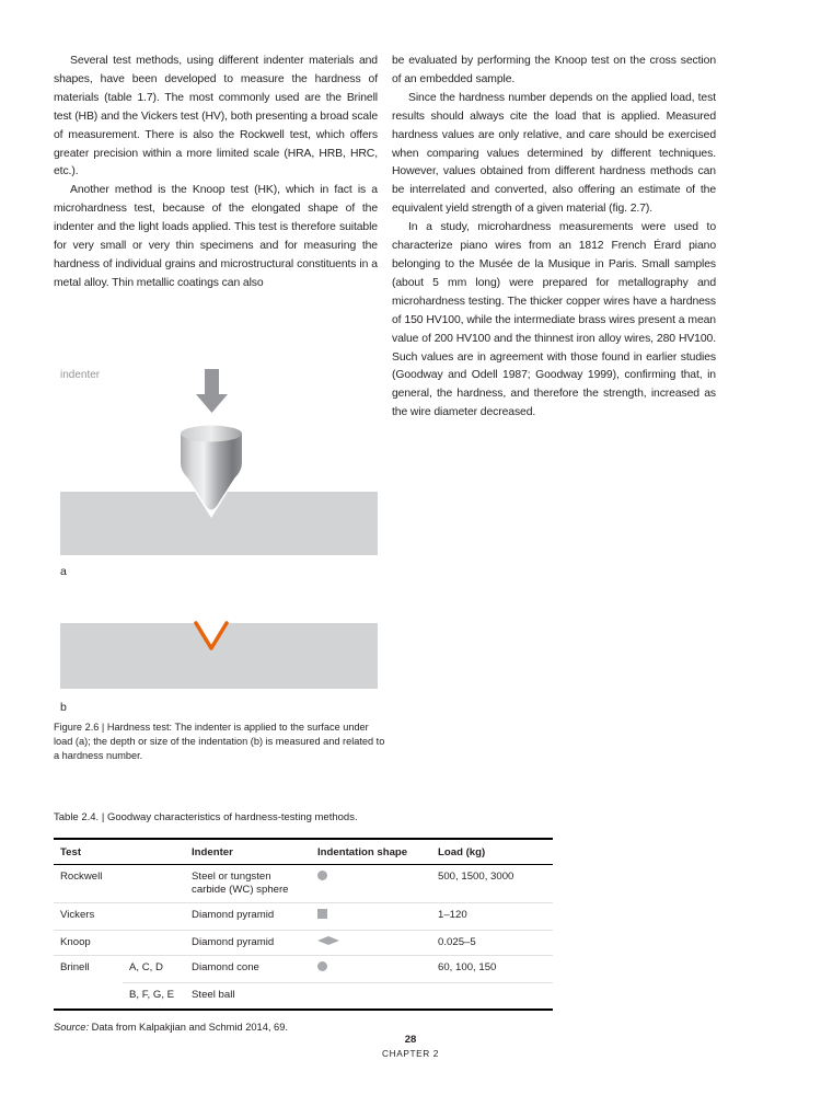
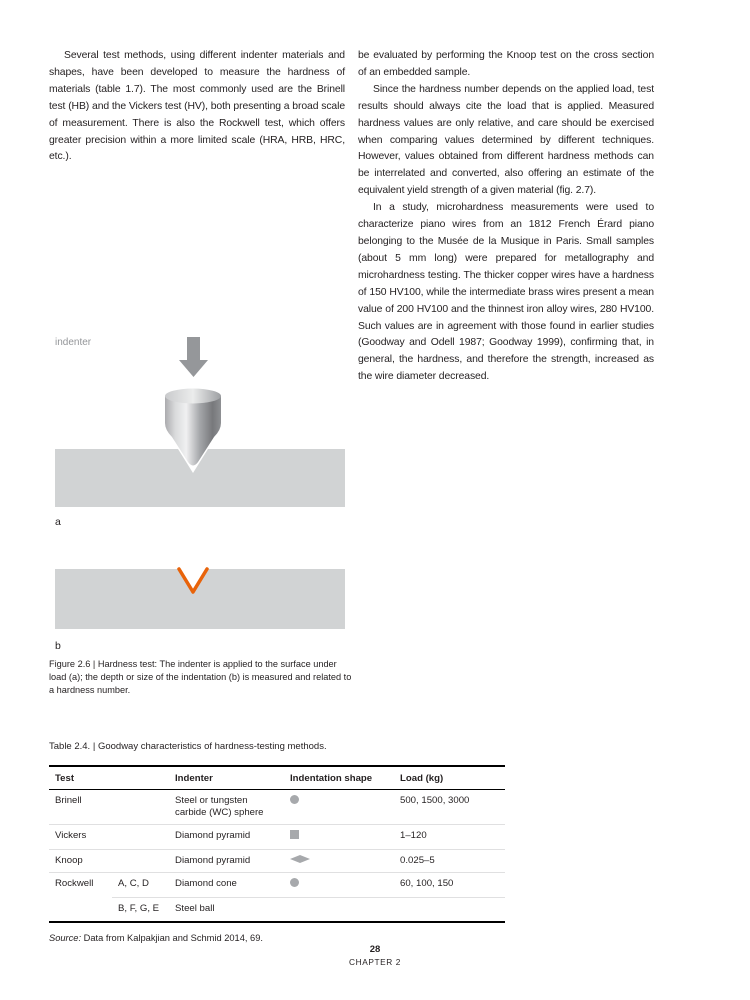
  Several test methods, using different indenter materials and shapes, have been developed to measure the hardness of materials (table 1.7). The most commonly used are the Brinell test (HB) and the Vickers test (HV), both presenting a broad scale of measurement. There is also the Rockwell test, which offers greater precision within a more limited scale (HRA, HRB, HRC, etc.).
- Another method is the Knoop test (HK), which in fact is a microhardness test, because of the elongated shape of the indenter and the light loads applied. This test is therefore suitable for very small or very thin specimens and for measuring the hardness of individual grains and microstructural constituents in a metal alloy. Thin metallic coatings can also
  be evaluated by performing the Knoop test on the cross section of an embedded sample.
  Since the hardness number depends on the applied load, test results should always cite the load that is applied. Measured hardness values are only relative, and care should be exercised when comparing values determined by different techniques. However, values obtained from different hardness methods can be interrelated and converted, also offering an estimate of the equivalent yield strength of a given material (fig. 2.7).
  In a study, microhardness measurements were used to characterize piano wires from an 1812 French Érard piano belonging to the Musée de la Musique in Paris. Small samples (about 5 mm long) were prepared for metallography and microhardness testing. The thicker copper wires have a hardness of 150 HV100, while the intermediate brass wires present a mean value of 200 HV100 and the thinnest iron alloy wires, 280 HV100. Such values are in agreement with those found in earlier studies (Goodway and Odell 1987; Goodway 1999), confirming that, in general, the hardness, and therefore the strength, increased as the wire diameter decreased.
  indenter
  a
  b
  Figure 2.6 | Hardness test: The indenter is applied to the surface under load (a); the depth or size of the indentation (b) is measured and related to a hardness number.
  Table 2.4. | Goodway characteristics of hardness-testing methods.
  Test	Indenter	Indentation shape	Load (kg)
- Rockwell		Steel or tungsten carbide (WC) sphere		500, 1500, 3000
+ Brinell		Steel or tungsten carbide (WC) sphere		500, 1500, 3000
  Vickers		Diamond pyramid		1–120
  Knoop		Diamond pyramid		0.025–5
- Brinell	A, C, D	Diamond cone		60, 100, 150
+ Rockwell	A, C, D	Diamond cone		60, 100, 150
  B, F, G, E	Steel ball
  Source: Data from Kalpakjian and Schmid 2014, 69.
  28
  CHAPTER 2
